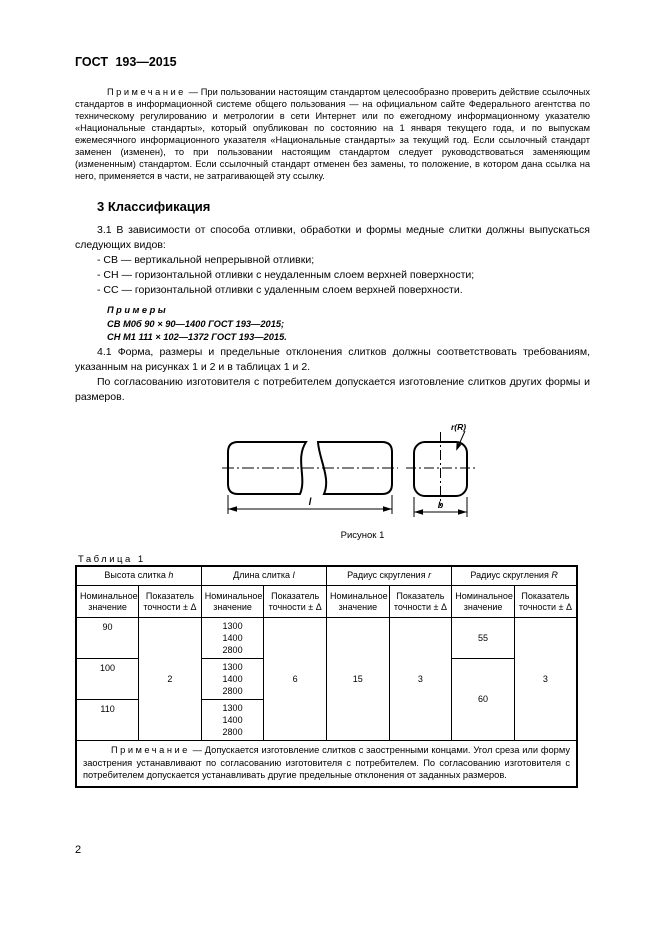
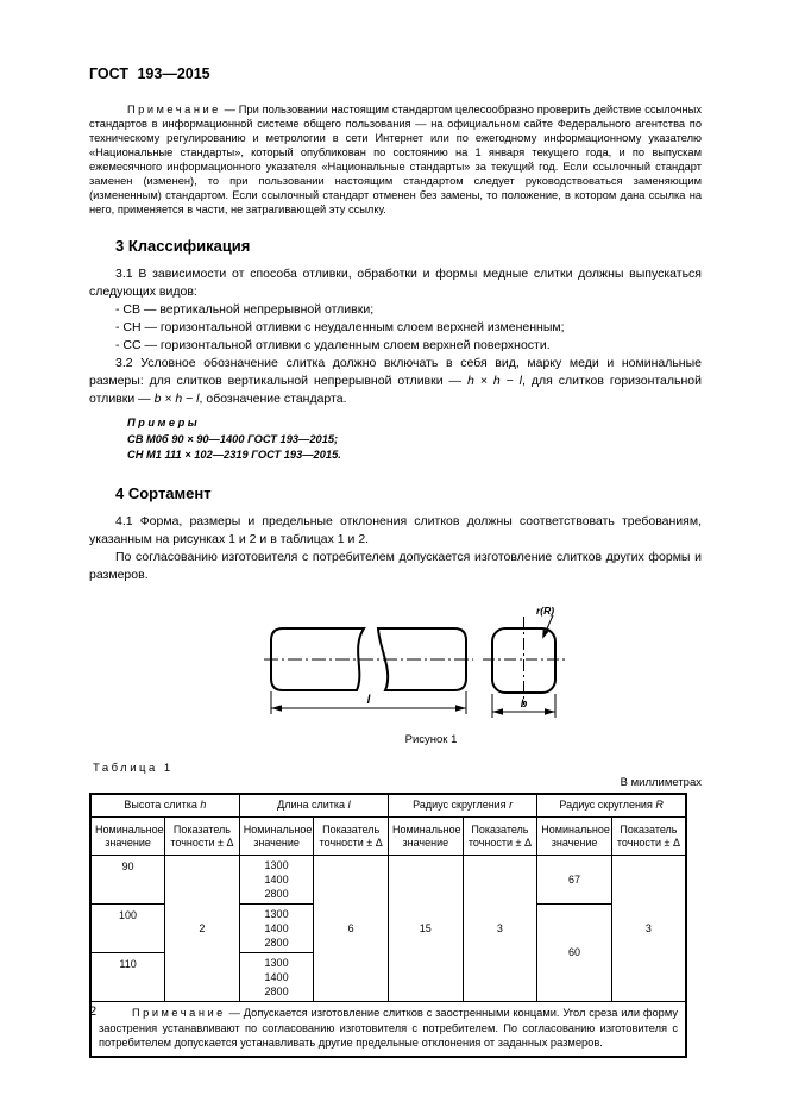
  ГОСТ 193—2015
  Примечание — При пользовании настоящим стандартом целесообразно проверить действие ссылочных стандартов в информационной системе общего пользования — на официальном сайте Федерального агентства по техническому регулированию и метрологии в сети Интернет или по ежегодному информационному указателю «Национальные стандарты», который опубликован по состоянию на 1 января текущего года, и по выпускам ежемесячного информационного указателя «Национальные стандарты» за текущий год. Если ссылочный стандарт заменен (изменен), то при пользовании настоящим стандартом следует руководствоваться заменяющим (измененным) стандартом. Если ссылочный стандарт отменен без замены, то положение, в котором дана ссылка на него, применяется в части, не затрагивающей эту ссылку.
  3 Классификация
  3.1 В зависимости от способа отливки, обработки и формы медные слитки должны выпускаться следующих видов:
  - СВ — вертикальной непрерывной отливки;
- - СН — горизонтальной отливки с неудаленным слоем верхней поверхности;
+ - СН — горизонтальной отливки с неудаленным слоем верхней измененным;
  - СС — горизонтальной отливки с удаленным слоем верхней поверхности.
+ 3.2 Условное обозначение слитка должно включать в себя вид, марку меди и номинальные размеры: для слитков вертикальной непрерывной отливки — h × h − l, для слитков горизонтальной отливки — b × h − l, обозначение стандарта.
  Примеры
  СВ М0б 90 × 90—1400 ГОСТ 193—2015;
- СН М1 111 × 102—1372 ГОСТ 193—2015.
+ СН М1 111 × 102—2319 ГОСТ 193—2015.
+ 4 Сортамент
  4.1 Форма, размеры и предельные отклонения слитков должны соответствовать требованиям, указанным на рисунках 1 и 2 и в таблицах 1 и 2.
  По согласованию изготовителя с потребителем допускается изготовление слитков других формы и размеров.
  l
  r(R)
  b
  Рисунок 1
  Таблица 1
+ В миллиметрах
  Высота слитка h	Длина слитка l	Радиус скругления r	Радиус скругления R
  Номинальное значение	Показатель точности ± Δ	Номинальное значение	Показатель точности ± Δ	Номинальное значение	Показатель точности ± Δ	Номинальное значение	Показатель точности ± Δ
- 90	2	1300 1400 2800	6	15	3	55	3
+ 90	2	1300 1400 2800	6	15	3	67	3
  100	1300 1400 2800	60
  110	1300 1400 2800
  Примечание — Допускается изготовление слитков с заостренными концами. Угол среза или форму заострения устанавливают по согласованию изготовителя с потребителем. По согласованию изготовителя с потребителем допускается устанавливать другие предельные отклонения от заданных размеров.
  2
